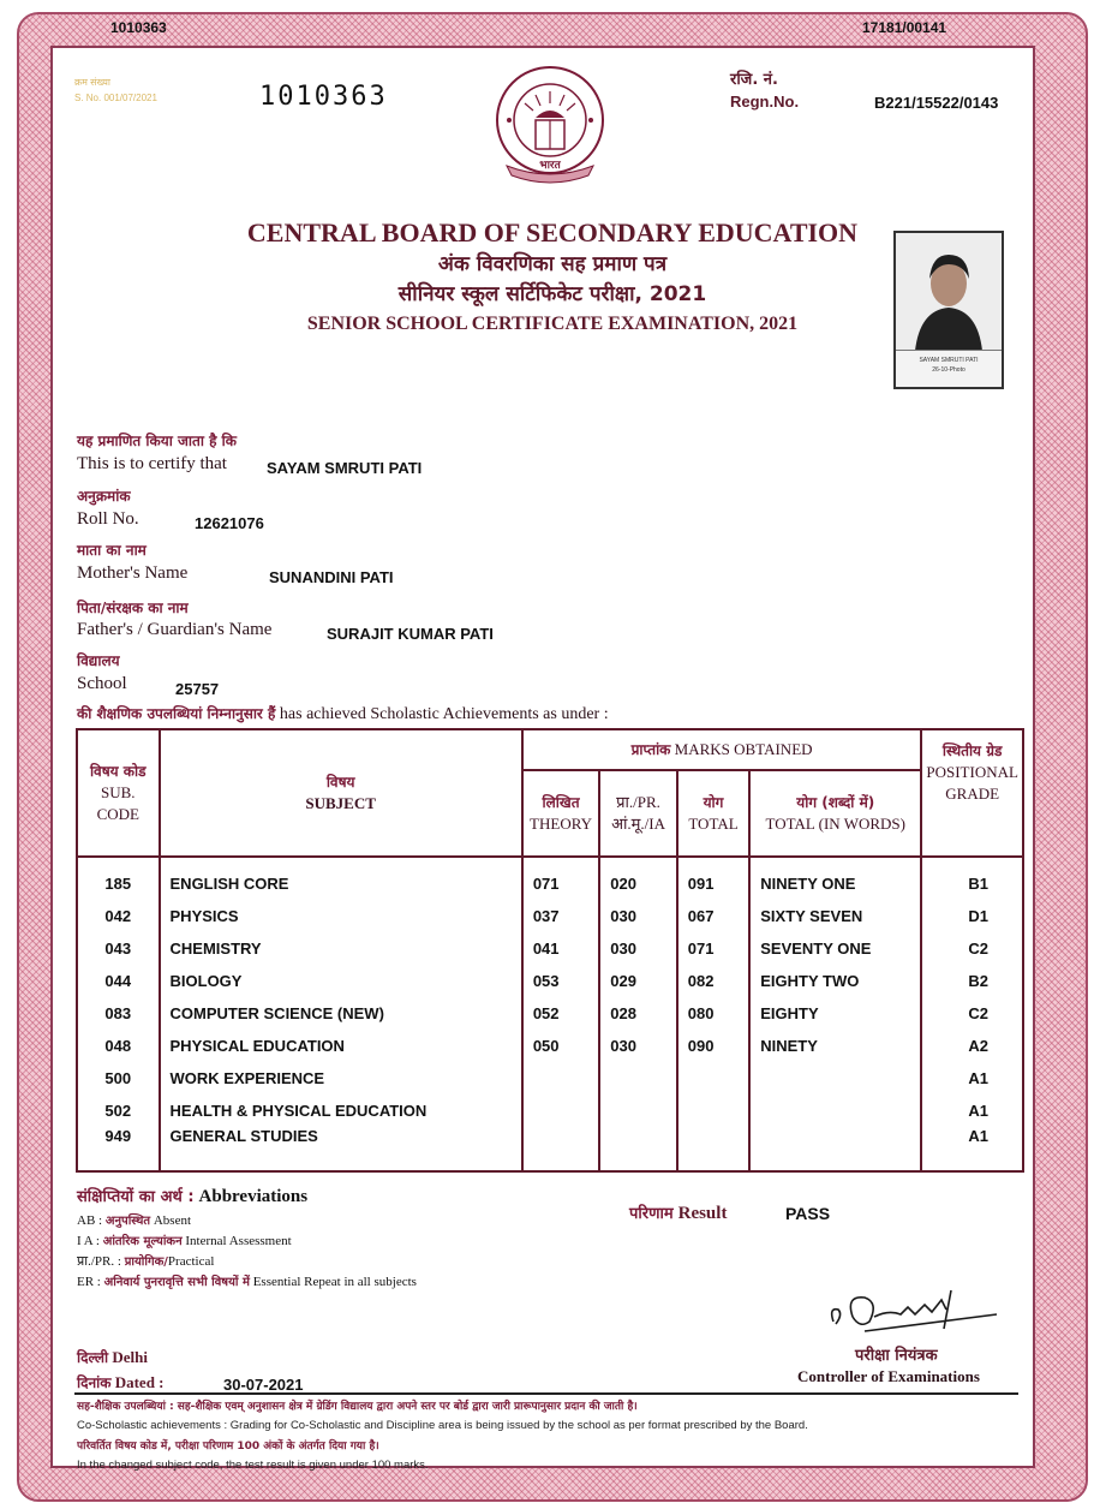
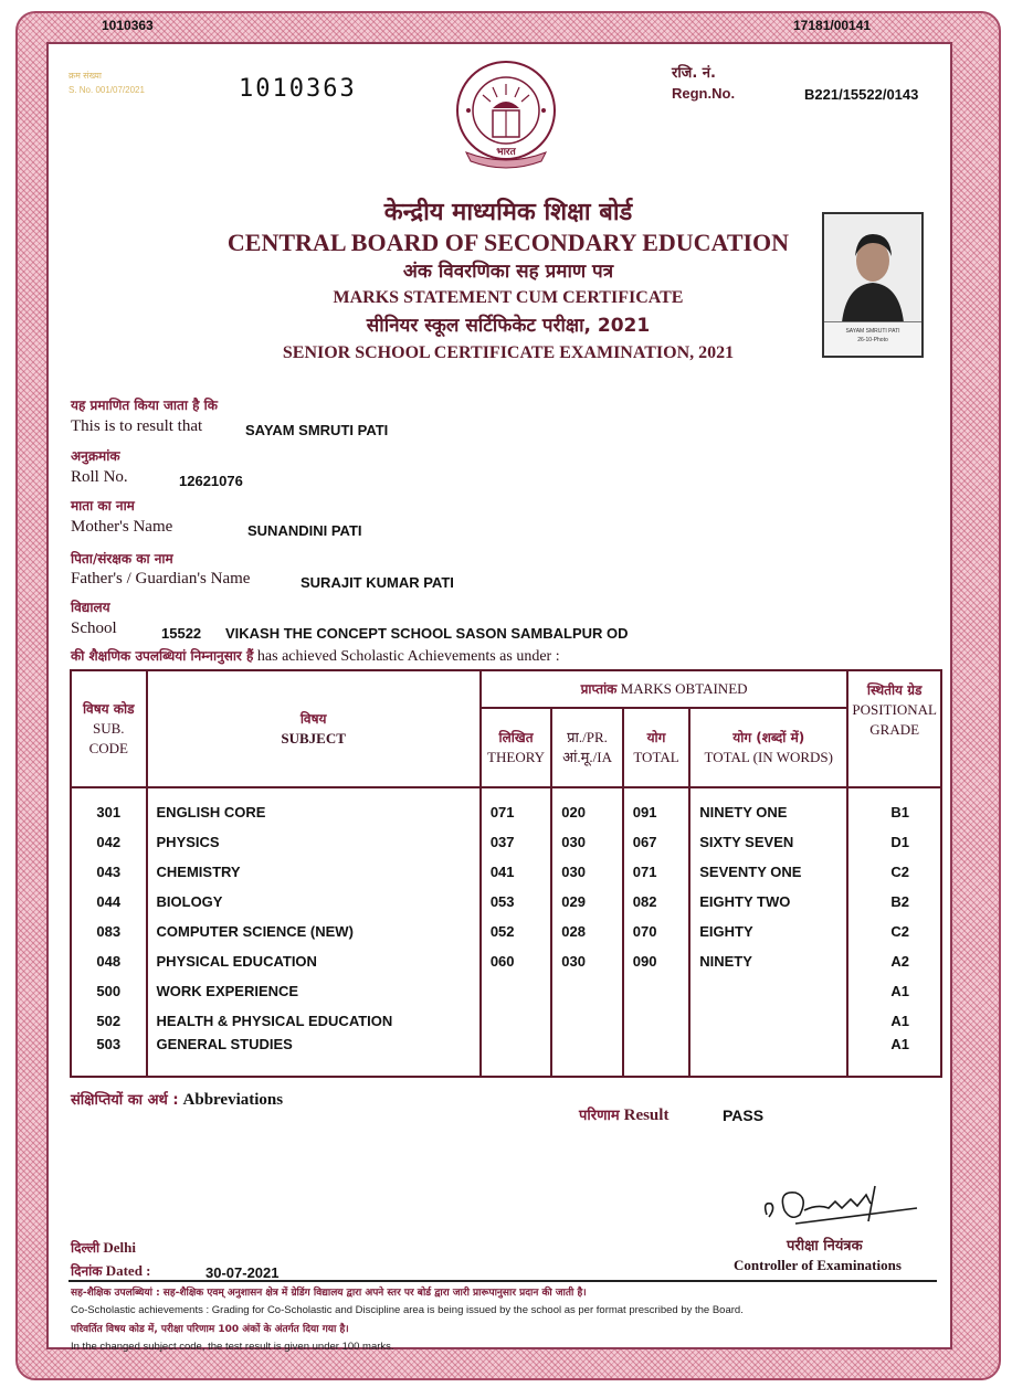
  1010363
  17181/00141
  क्रम संख्या
  S. No. 001/07/2021
  1010363
  भारत
  रजि. नं.
  Regn.No.
  B221/15522/0143
+ केन्द्रीय माध्यमिक शिक्षा बोर्ड
  CENTRAL BOARD OF SECONDARY EDUCATION
  अंक विवरणिका सह प्रमाण पत्र
+ MARKS STATEMENT CUM CERTIFICATE
  सीनियर स्कूल सर्टिफिकेट परीक्षा, 2021
  SENIOR SCHOOL CERTIFICATE EXAMINATION, 2021
  यह प्रमाणित किया जाता है कि
- This is to certify that
+ This is to result that
  SAYAM SMRUTI PATI
  अनुक्रमांक
  Roll No.
  12621076
  माता का नाम
  Mother's Name
  SUNANDINI PATI
  पिता/संरक्षक का नाम
  Father's / Guardian's Name
  SURAJIT KUMAR PATI
  विद्यालय
  School
- 25757
+ 15522
+ VIKASH THE CONCEPT SCHOOL SASON SAMBALPUR OD
  की शैक्षणिक उपलब्धियां निम्नानुसार हैं has achieved Scholastic Achievements as under :
  विषय कोड SUB. CODE	विषय SUBJECT	प्राप्तांक MARKS OBTAINED	स्थितीय ग्रेड POSITIONAL GRADE
  लिखित THEORY	प्रा./PR. आं.मू./IA	योग TOTAL	योग (शब्दों में) TOTAL (IN WORDS)
- 185	ENGLISH CORE	071	020	091	NINETY ONE	B1
+ 301	ENGLISH CORE	071	020	091	NINETY ONE	B1
  042	PHYSICS	037	030	067	SIXTY SEVEN	D1
  043	CHEMISTRY	041	030	071	SEVENTY ONE	C2
  044	BIOLOGY	053	029	082	EIGHTY TWO	B2
- 083	COMPUTER SCIENCE (NEW)	052	028	080	EIGHTY	C2
+ 083	COMPUTER SCIENCE (NEW)	052	028	070	EIGHTY	C2
- 048	PHYSICAL EDUCATION	050	030	090	NINETY	A2
+ 048	PHYSICAL EDUCATION	060	030	090	NINETY	A2
  500	WORK EXPERIENCE					A1
  502	HEALTH & PHYSICAL EDUCATION					A1
- 949	GENERAL STUDIES					A1
+ 503	GENERAL STUDIES					A1
  संक्षिप्तियों का अर्थ : Abbreviations
- AB : अनुपस्थित Absent
- I A : आंतरिक मूल्यांकन Internal Assessment
- प्रा./PR. : प्रायोगिक/Practical
- ER : अनिवार्य पुनरावृत्ति सभी विषयों में Essential Repeat in all subjects
  परिणाम Result
  PASS
  परीक्षा नियंत्रक
  Controller of Examinations
  दिल्ली Delhi
  दिनांक Dated :
  30-07-2021
  सह-शैक्षिक उपलब्धियां : सह-शैक्षिक एवम् अनुशासन क्षेत्र में ग्रेडिंग विद्यालय द्वारा अपने स्तर पर बोर्ड द्वारा जारी प्रारूपानुसार प्रदान की जाती है।
  Co-Scholastic achievements : Grading for Co-Scholastic and Discipline area is being issued by the school as per format prescribed by the Board.
  परिवर्तित विषय कोड में, परीक्षा परिणाम 100 अंकों के अंतर्गत दिया गया है।
  In the changed subject code, the test result is given under 100 marks.
